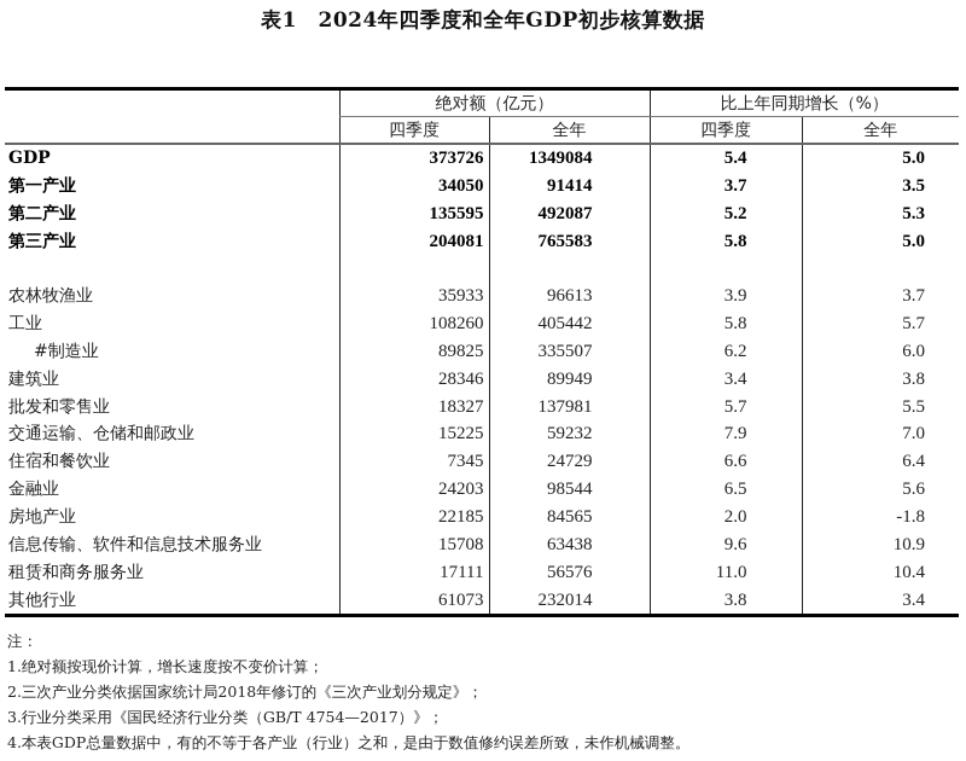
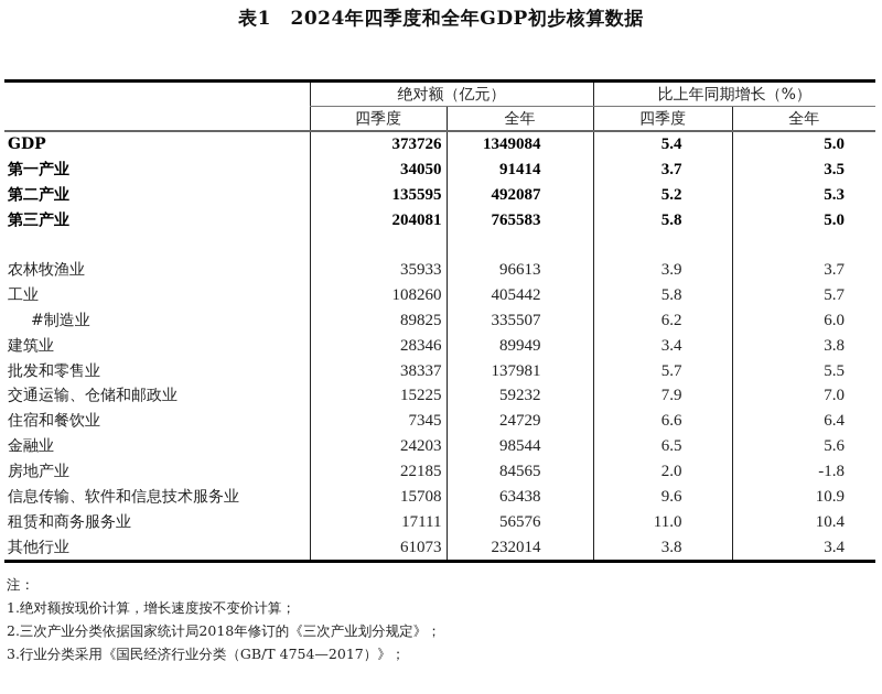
  表1 2024年四季度和全年GDP初步核算数据
  	绝对额（亿元）	比上年同期增长（%）
  四季度	全年	四季度	全年
  GDP	373726	1349084	5.4	5.0
  第一产业	34050	91414	3.7	3.5
  第二产业	135595	492087	5.2	5.3
  第三产业	204081	765583	5.8	5.0
  农林牧渔业	35933	96613	3.9	3.7
  工业	108260	405442	5.8	5.7
  #制造业	89825	335507	6.2	6.0
  建筑业	28346	89949	3.4	3.8
- 批发和零售业	18327	137981	5.7	5.5
+ 批发和零售业	38337	137981	5.7	5.5
  交通运输、仓储和邮政业	15225	59232	7.9	7.0
  住宿和餐饮业	7345	24729	6.6	6.4
  金融业	24203	98544	6.5	5.6
  房地产业	22185	84565	2.0	-1.8
  信息传输、软件和信息技术服务业	15708	63438	9.6	10.9
  租赁和商务服务业	17111	56576	11.0	10.4
  其他行业	61073	232014	3.8	3.4
  注：
  1.绝对额按现价计算，增长速度按不变价计算；
  2.三次产业分类依据国家统计局2018年修订的《三次产业划分规定》；
  3.行业分类采用《国民经济行业分类（GB/T 4754—2017）》；
- 4.本表GDP总量数据中，有的不等于各产业（行业）之和，是由于数值修约误差所致，未作机械调整。
